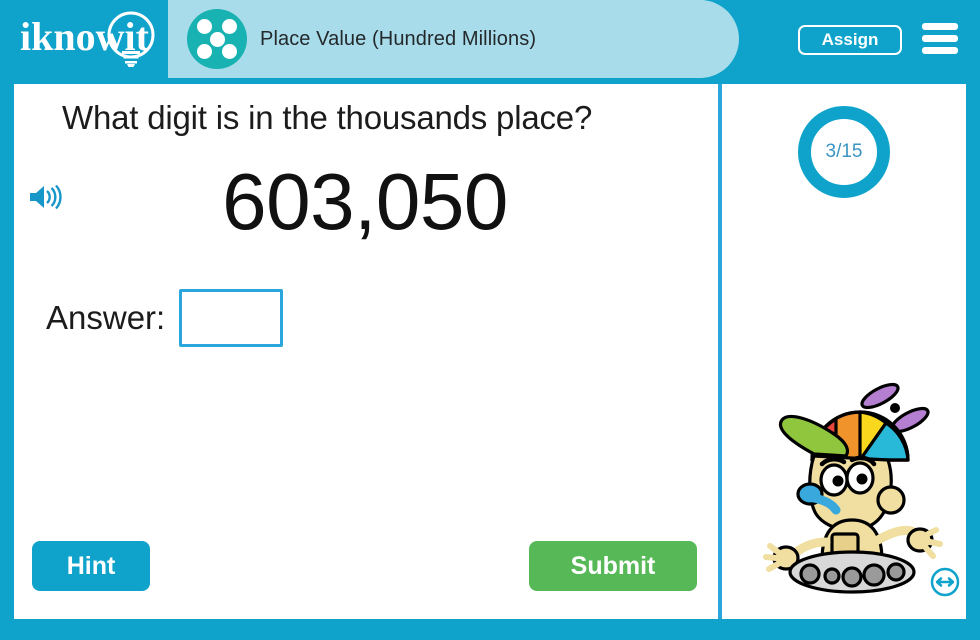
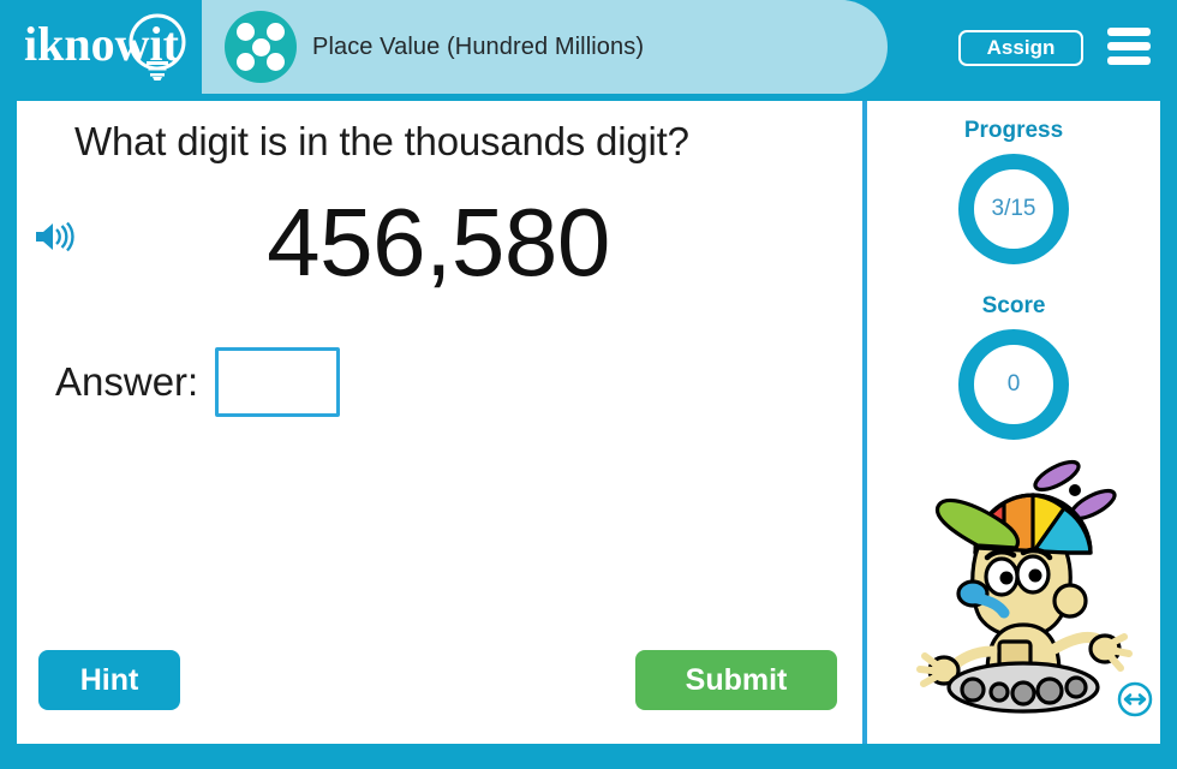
  iknoit
  Place Value (Hundred Millions)
  Assign
- What digit is in the thousands place?
+ What digit is in the thousands digit?
- 603,050
+ 456,580
  Answer:
  Hint
  Submit
+ Progress
  3/15
+ Score
+ 0
